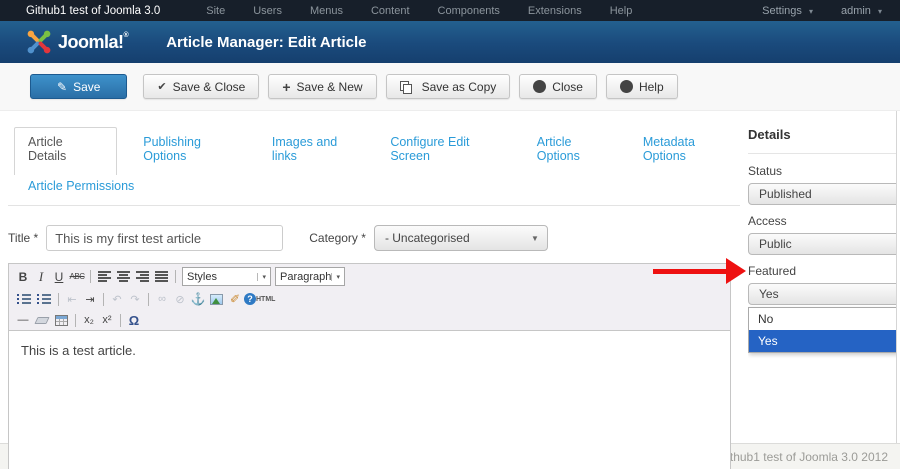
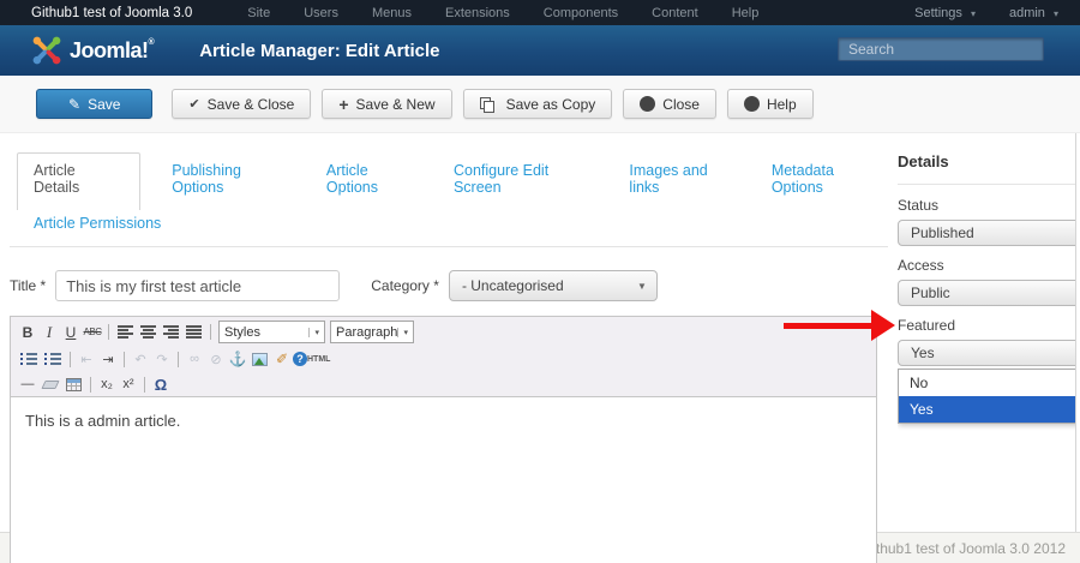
  Github1 test of Joomla 3.0
  Site
  Users
  Menus
- Content
+ Extensions
  Components
- Extensions
+ Content
  Help
  Settings ▾
  admin ▾
  Joomla!
  Article Manager: Edit Article
+ Search
  ✎
  Save
  ✔
  Save & Close
  +
  Save & New
  Save as Copy
  ×
  Close
  ?
  Help
  Article Details
  Publishing Options
- Images and links
+ Article Options
  Configure Edit Screen
- Article Options
+ Images and links
  Metadata Options
  Article Permissions
  Title *
  This is my first test article
  Category *
  - Uncategorised
  ▼
  B
  I
  U
  ABC
  Styles
  Paragraph
  ⇤
  ⇥
  ↶
  ↷
  ∞
  ⊘
  ⚓
  ✐
  ?
  —
  x₂
  x²
  Ω
- This is a test article.
+ This is a admin article.
  Details
  Status
  Published
  Access
  Public
  Featured
  Yes
  No
  Yes
  thub1 test of Joomla 3.0 2012
